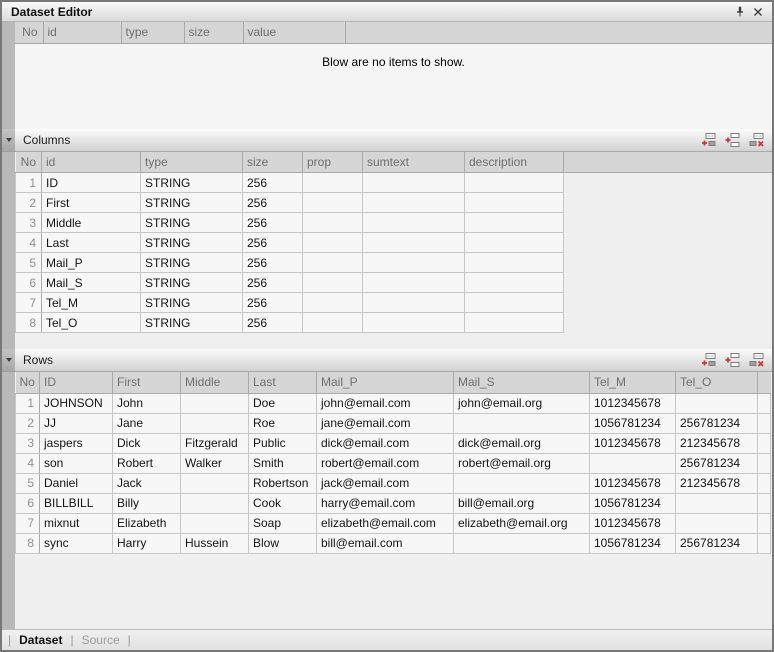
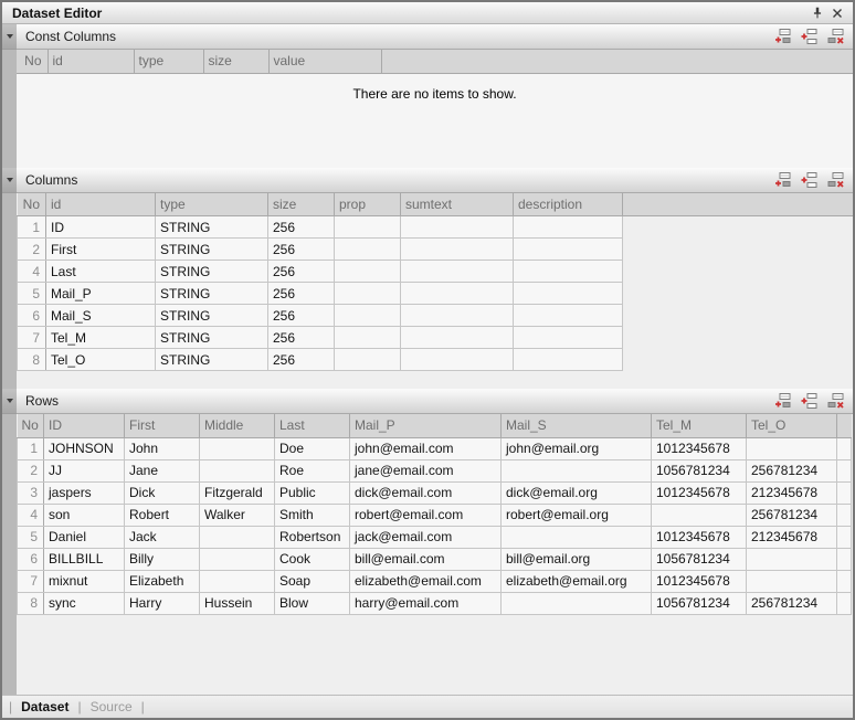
  Dataset Editor
+ Const Columns
  No	id	type	size	value
- Blow are no items to show.
+ There are no items to show.
  Columns
  No	id	type	size	prop	sumtext	description
  1	ID	STRING	256
  2	First	STRING	256
- 3	Middle	STRING	256
  4	Last	STRING	256
  5	Mail_P	STRING	256
  6	Mail_S	STRING	256
  7	Tel_M	STRING	256
  8	Tel_O	STRING	256
  Rows
  No	ID	First	Middle	Last	Mail_P	Mail_S	Tel_M	Tel_O
  1	JOHNSON	John		Doe	john@email.com	john@email.org	1012345678
  2	JJ	Jane		Roe	jane@email.com		1056781234	256781234
  3	jaspers	Dick	Fitzgerald	Public	dick@email.com	dick@email.org	1012345678	212345678
  4	son	Robert	Walker	Smith	robert@email.com	robert@email.org		256781234
  5	Daniel	Jack		Robertson	jack@email.com		1012345678	212345678
- 6	BILLBILL	Billy		Cook	harry@email.com	bill@email.org	1056781234
+ 6	BILLBILL	Billy		Cook	bill@email.com	bill@email.org	1056781234
  7	mixnut	Elizabeth		Soap	elizabeth@email.com	elizabeth@email.org	1012345678
- 8	sync	Harry	Hussein	Blow	bill@email.com		1056781234	256781234
+ 8	sync	Harry	Hussein	Blow	harry@email.com		1056781234	256781234
  |
  Dataset
  |
  Source
  |
